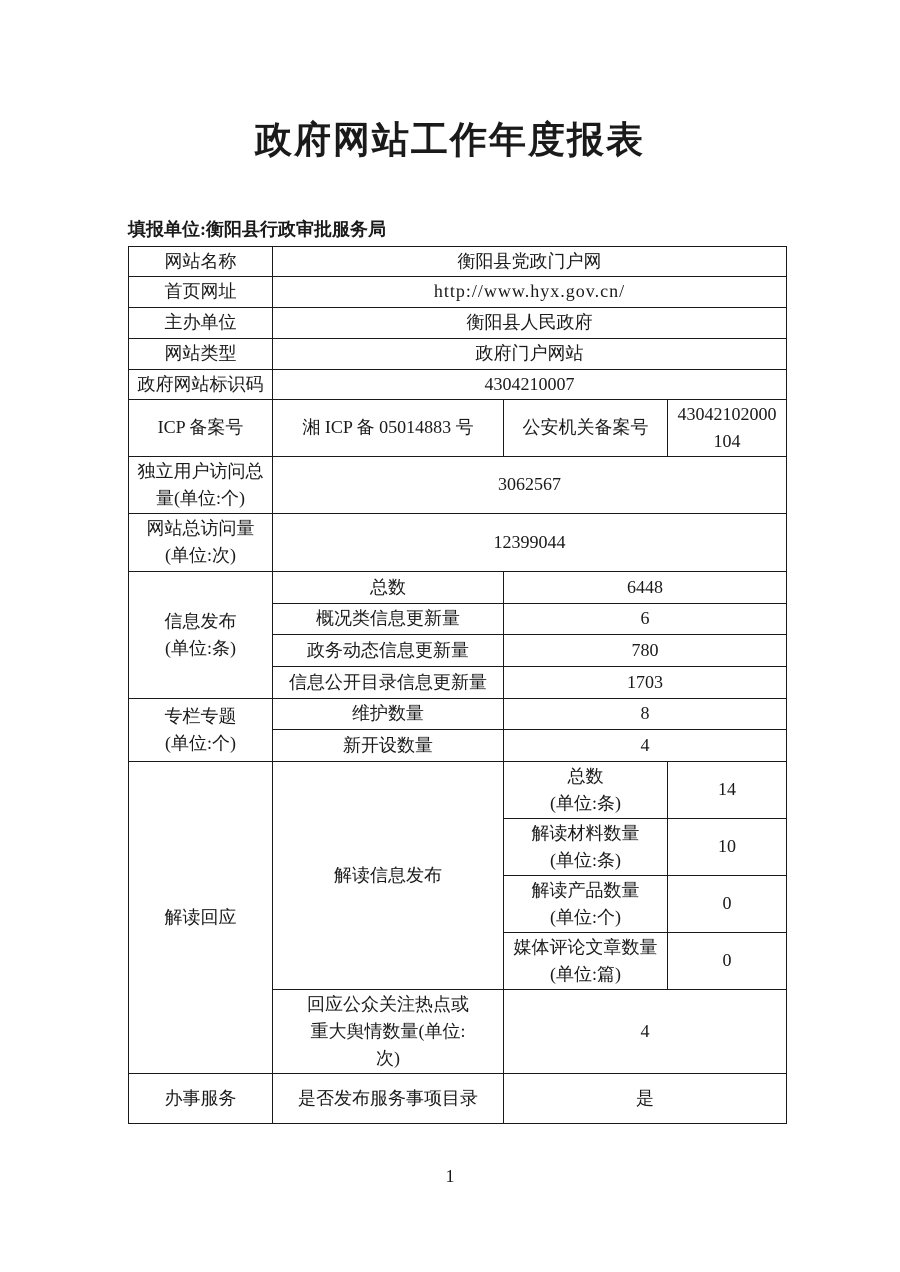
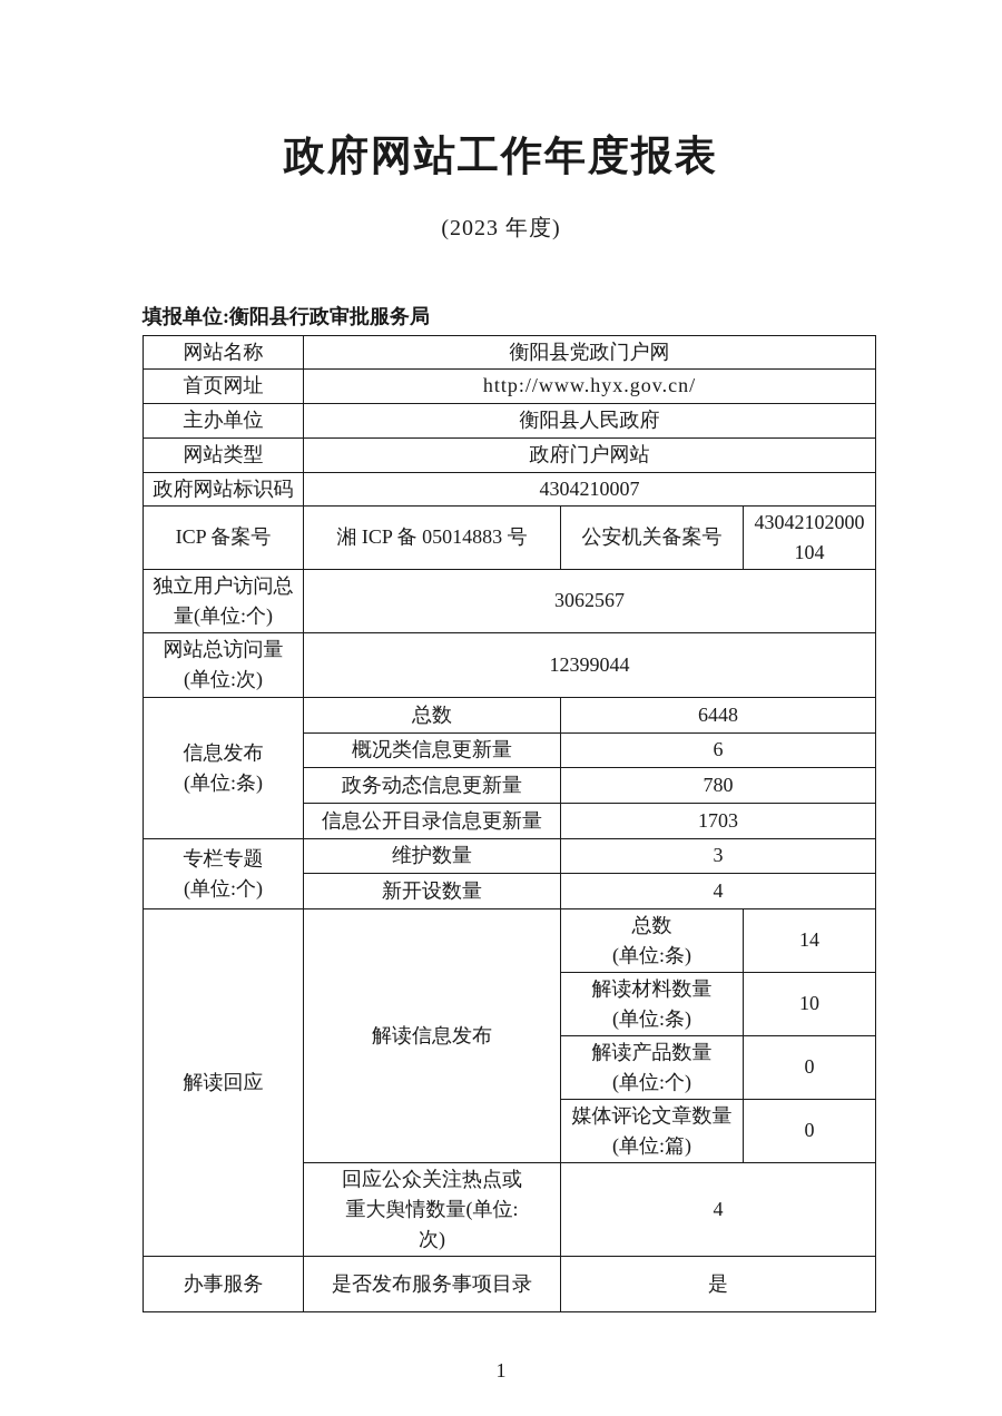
  政府网站工作年度报表
+ (2023 年度)
  填报单位:衡阳县行政审批服务局
  网站名称	衡阳县党政门户网
  首页网址	http://www.hyx.gov.cn/
  主办单位	衡阳县人民政府
  网站类型	政府门户网站
  政府网站标识码	4304210007
  ICP 备案号	湘 ICP 备 05014883 号	公安机关备案号	43042102000 104
  独立用户访问总 量(单位:个)	3062567
  网站总访问量 (单位:次)	12399044
  信息发布 (单位:条)	总数	6448
  概况类信息更新量	6
  政务动态信息更新量	780
  信息公开目录信息更新量	1703
- 专栏专题 (单位:个)	维护数量	8
+ 专栏专题 (单位:个)	维护数量	3
  新开设数量	4
  解读回应	解读信息发布	总数 (单位:条)	14
  解读材料数量 (单位:条)	10
  解读产品数量 (单位:个)	0
  媒体评论文章数量 (单位:篇)	0
  回应公众关注热点或 重大舆情数量(单位: 次)	4
  办事服务	是否发布服务事项目录	是
  1
